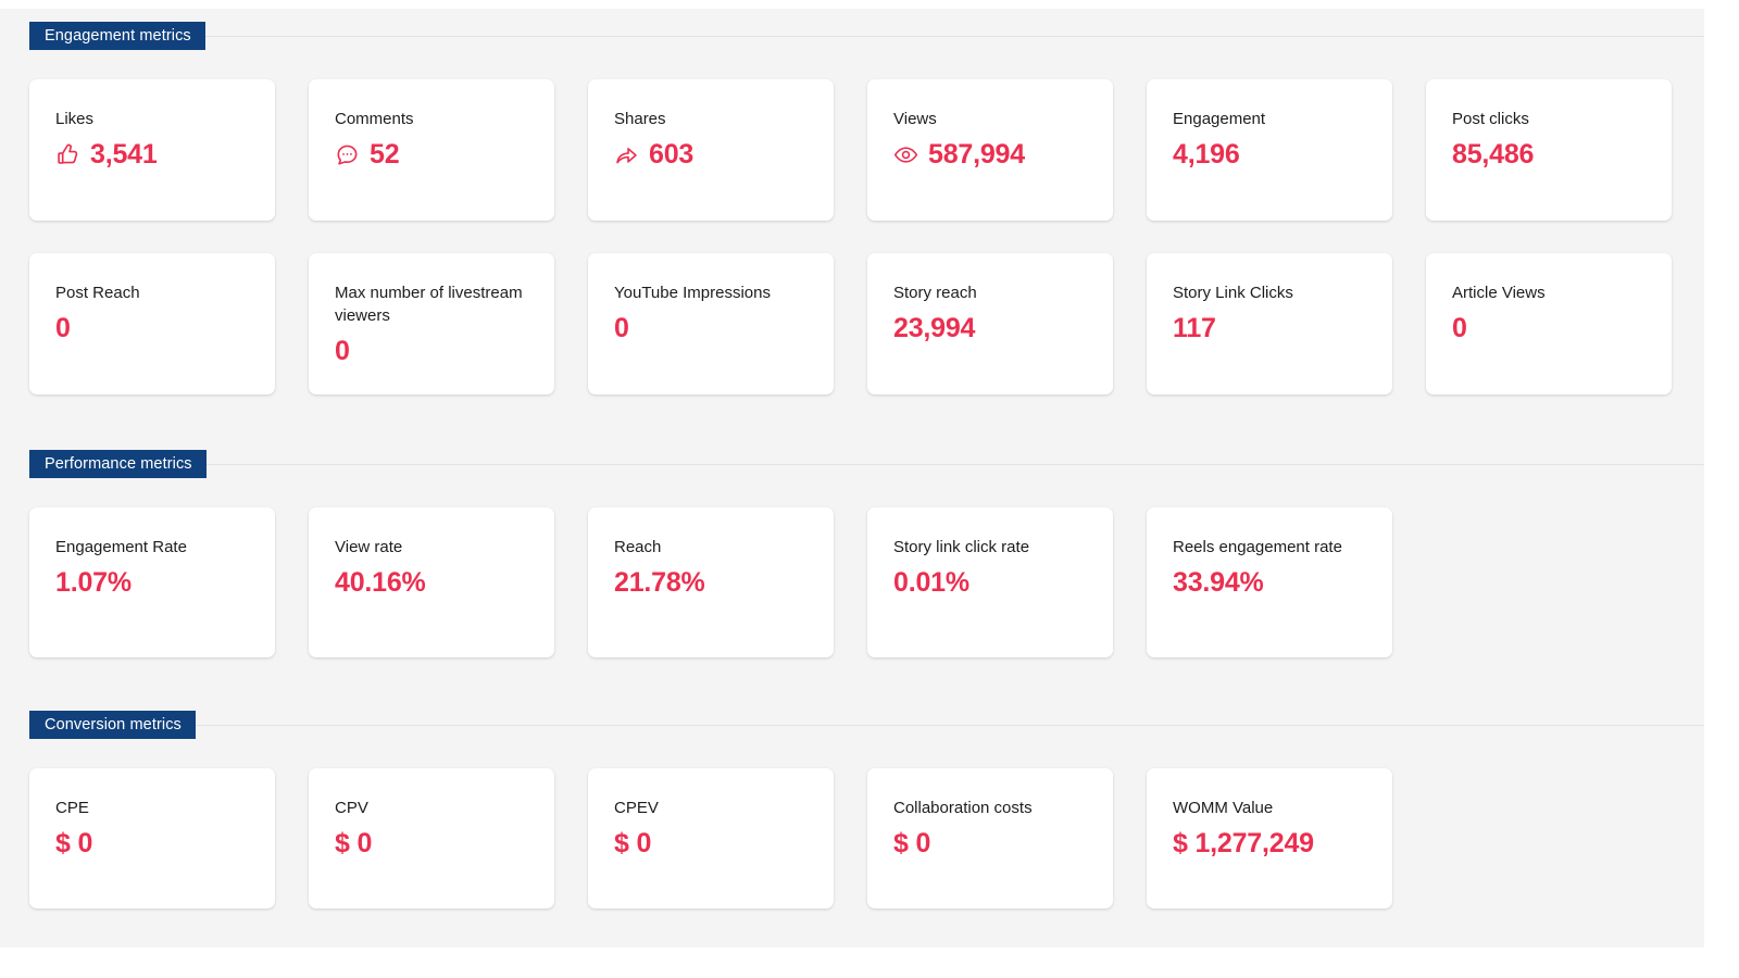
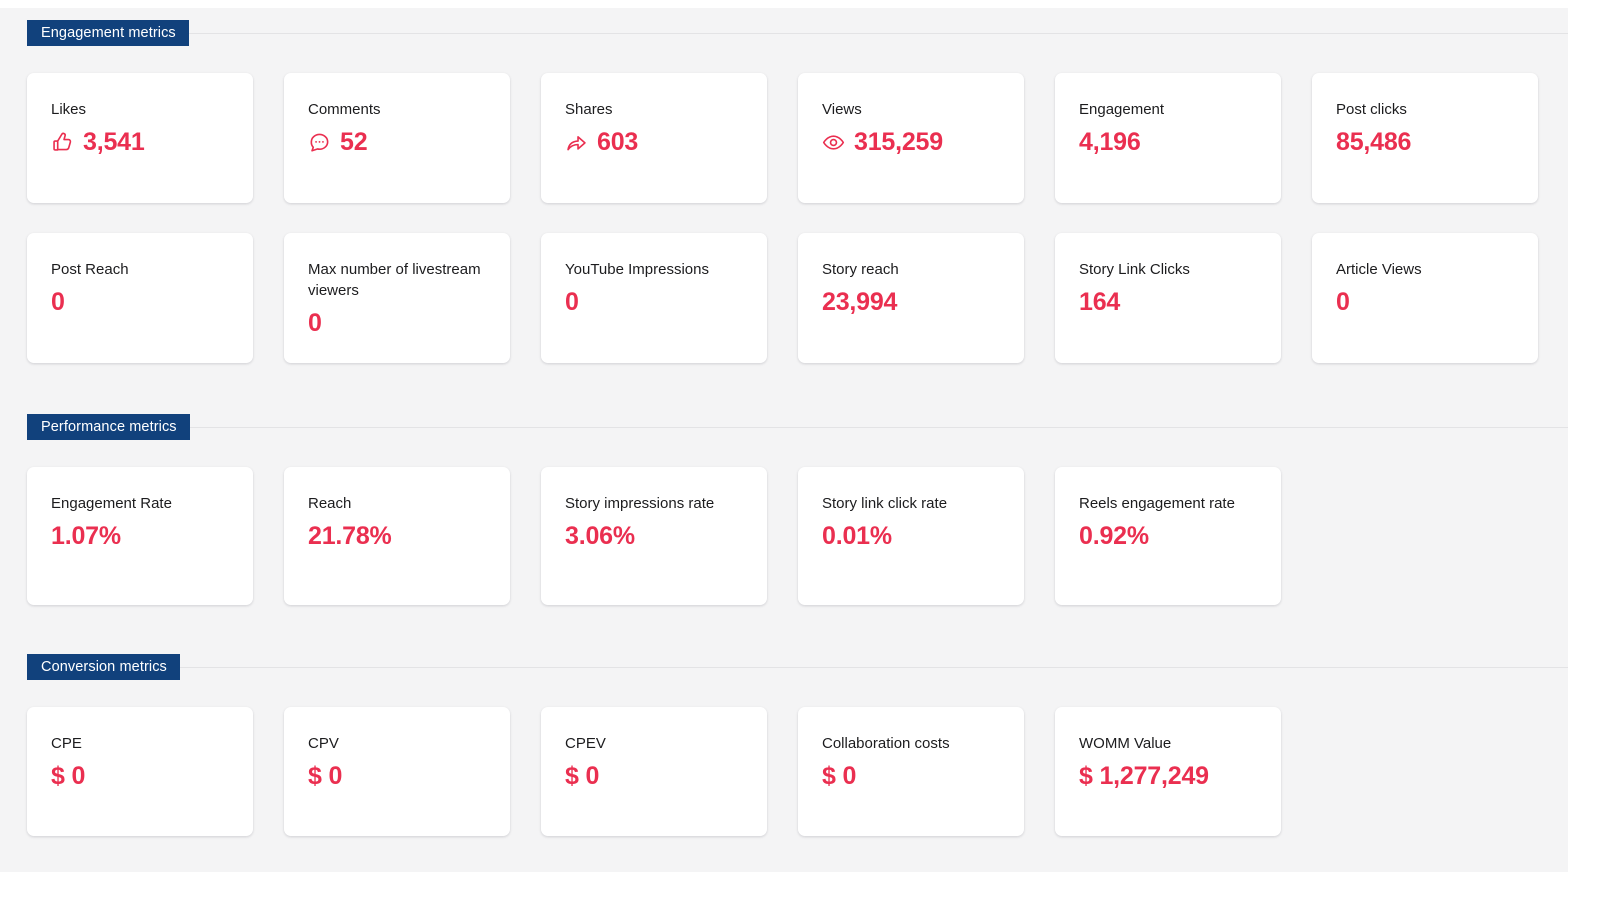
  Engagement metrics
  Likes
  3,541
  Comments
  52
  Shares
  603
  Views
- 587,994
+ 315,259
  Engagement
  4,196
  Post clicks
  85,486
  Post Reach
  0
  Max number of livestream viewers
  0
  YouTube Impressions
  0
  Story reach
  23,994
  Story Link Clicks
- 117
+ 164
  Article Views
  0
  Performance metrics
  Engagement Rate
  1.07%
- View rate
- 40.16%
  Reach
  21.78%
+ Story impressions rate
+ 3.06%
  Story link click rate
  0.01%
  Reels engagement rate
- 33.94%
+ 0.92%
  Conversion metrics
  CPE
  $ 0
  CPV
  $ 0
  CPEV
  $ 0
  Collaboration costs
  $ 0
  WOMM Value
  $ 1,277,249
